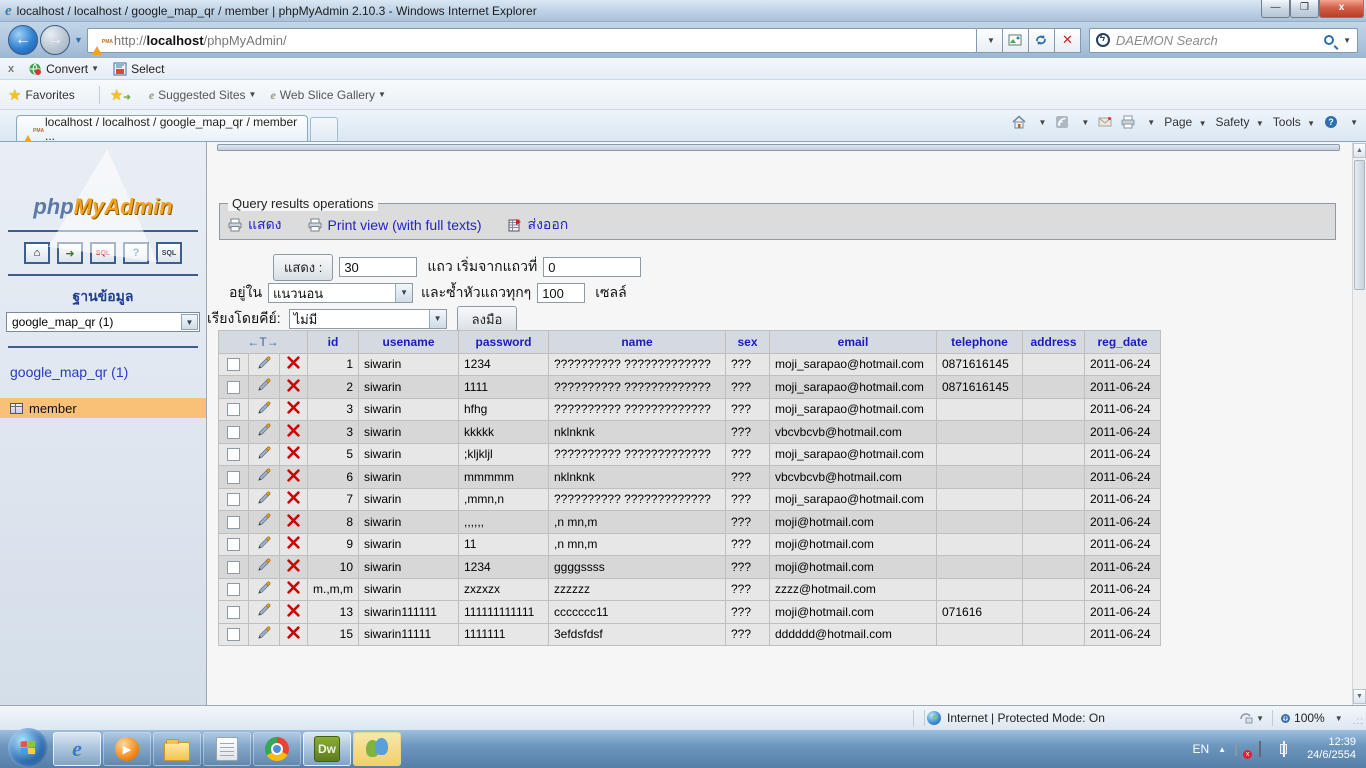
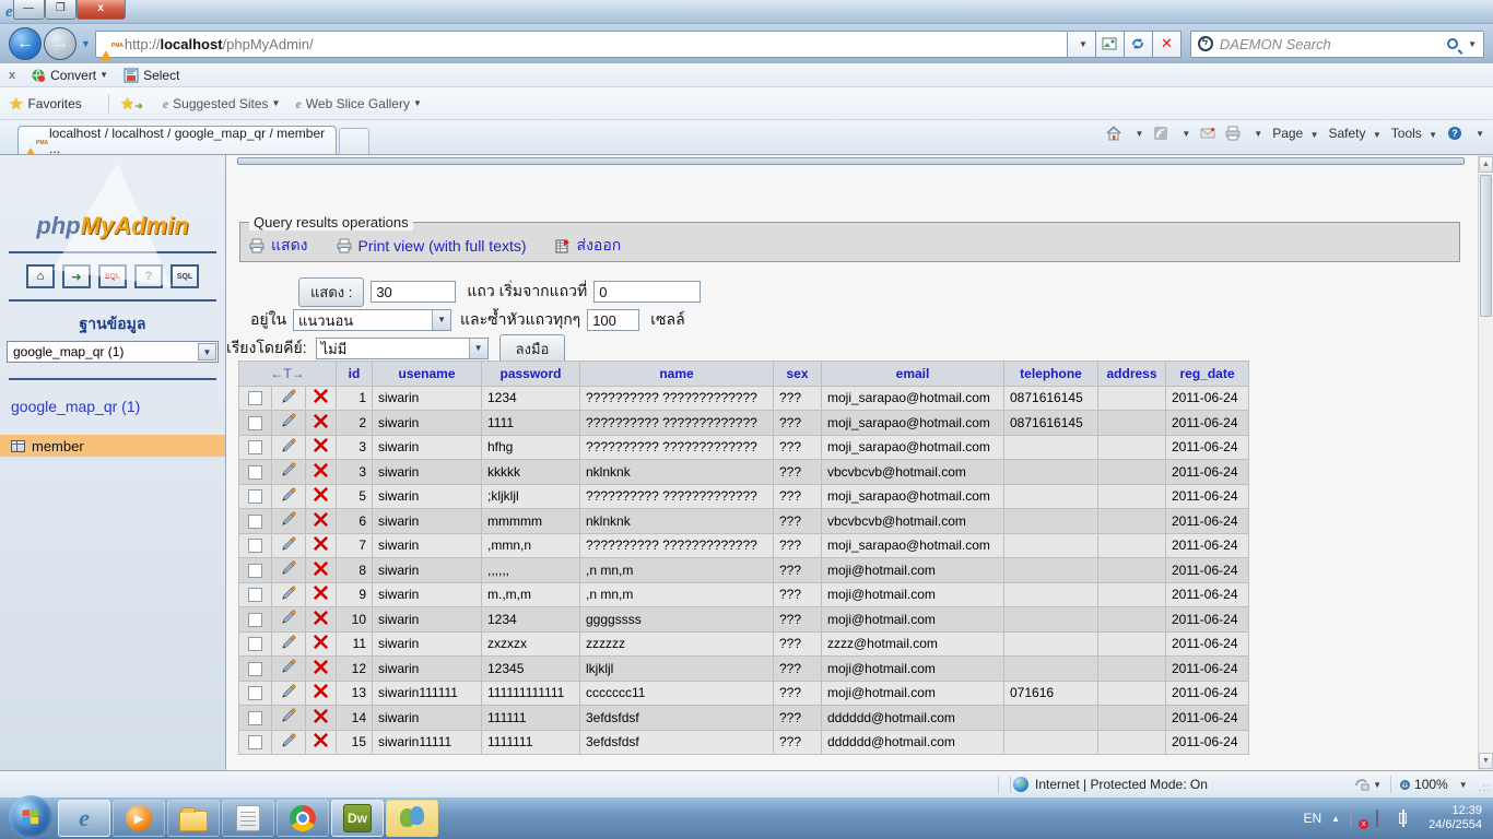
  e
- localhost / localhost / google_map_qr / member | phpMyAdmin 2.10.3 - Windows Internet Explorer
  —
  ❐
  x
  ←
  →
  ▼
  http://localhost/phpMyAdmin/
  ▼
  ✕
  DAEMON Search
  ▼
  x
  Convert
  ▼
  Select
  ★
  Favorites
  ★➜
  e
  Suggested Sites
  ▼
  e
  Web Slice Gallery
  ▼
  localhost / localhost / google_map_qr / member ...
  ▼
  ▼
  ▼
  Page ▼
  Safety ▼
  Tools ▼
  ?
  ▼
  phpMyAdmin
  ⌂
  ➜
  ?
  ฐานข้อมูล
  google_map_qr (1)
  ▼
  google_map_qr (1)
  member
  Query results operations
  แสดง
  Print view (with full texts)
  ส่งออก
  แสดง :
  30
  แถว เริ่มจากแถวที่
  0
  อยู่ใน
  แนวนอน
  ▼
  และซ้ำหัวแถวทุกๆ
  100
  เซลล์
  เรียงโดยคีย์:
  ไม่มี
  ▼
  ลงมือ
  ←T→	id	usename	password	name	sex	email	telephone	address	reg_date
  			1	siwarin	1234	?????????? ?????????????	???	moji_sarapao@hotmail.com	0871616145		2011-06-24
  			2	siwarin	1111	?????????? ?????????????	???	moji_sarapao@hotmail.com	0871616145		2011-06-24
  			3	siwarin	hfhg	?????????? ?????????????	???	moji_sarapao@hotmail.com			2011-06-24
  			3	siwarin	kkkkk	nklnknk	???	vbcvbcvb@hotmail.com			2011-06-24
  			5	siwarin	;kljkljl	?????????? ?????????????	???	moji_sarapao@hotmail.com			2011-06-24
  			6	siwarin	mmmmm	nklnknk	???	vbcvbcvb@hotmail.com			2011-06-24
  			7	siwarin	,mmn,n	?????????? ?????????????	???	moji_sarapao@hotmail.com			2011-06-24
  			8	siwarin	,,,,,,	,n mn,m	???	moji@hotmail.com			2011-06-24
- 			9	siwarin	11	,n mn,m	???	moji@hotmail.com			2011-06-24
+ 			9	siwarin	m.,m,m	,n mn,m	???	moji@hotmail.com			2011-06-24
  			10	siwarin	1234	ggggssss	???	moji@hotmail.com			2011-06-24
- 			m.,m,m	siwarin	zxzxzx	zzzzzz	???	zzzz@hotmail.com			2011-06-24
+ 			11	siwarin	zxzxzx	zzzzzz	???	zzzz@hotmail.com			2011-06-24
+ 			12	siwarin	12345	lkjkljl	???	moji@hotmail.com			2011-06-24
  			13	siwarin111111	111111111111	ccccccc11	???	moji@hotmail.com	071616		2011-06-24
+ 			14	siwarin	111111	3efdsfdsf	???	dddddd@hotmail.com			2011-06-24
  			15	siwarin11111	1111111	3efdsfdsf	???	dddddd@hotmail.com			2011-06-24
  Internet | Protected Mode: On
  ▼
  100%
  ▼
  .::
  e
  ▶
  Dw
  EN
  ▲
  12:39
  24/6/2554
